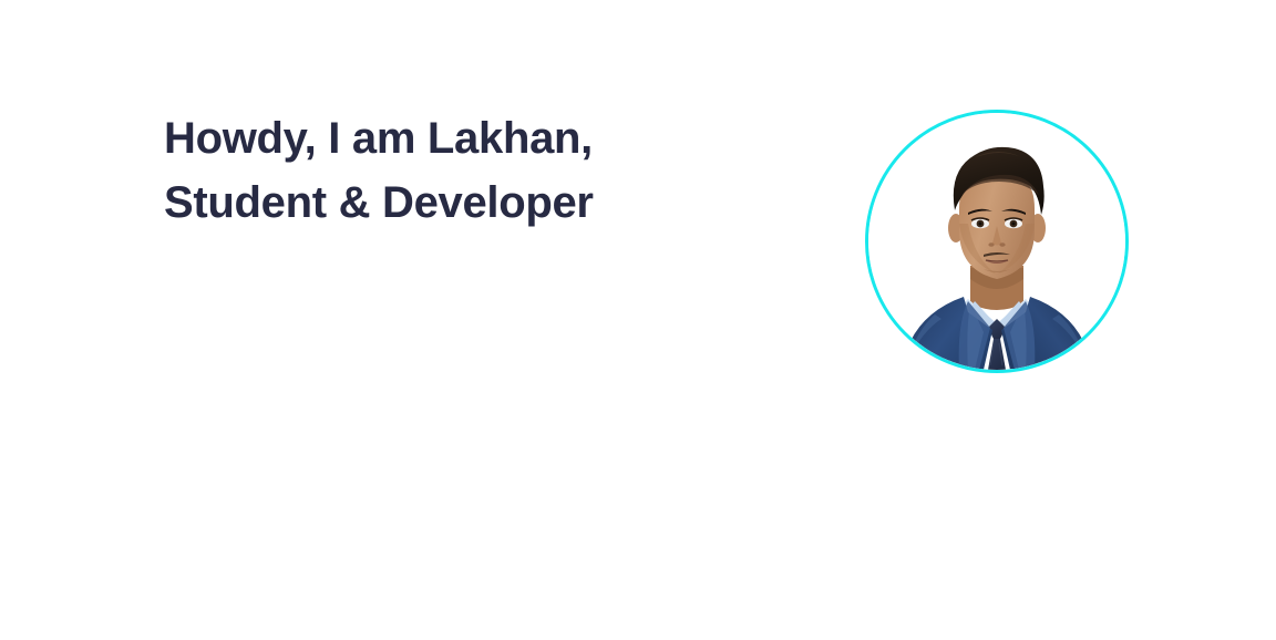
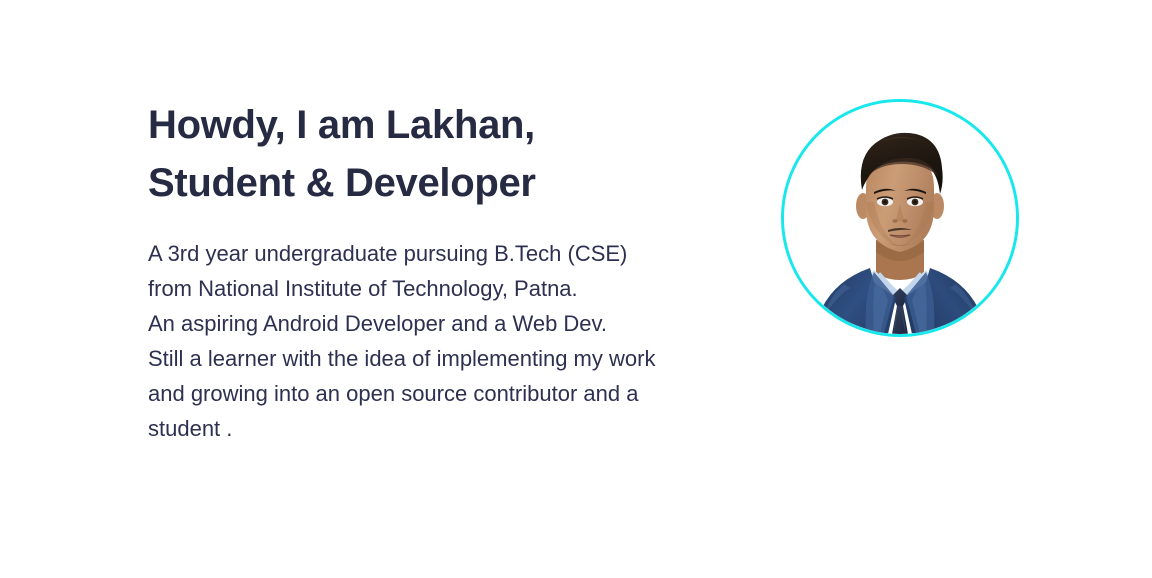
  Howdy, I am Lakhan,
  Student & Developer
+ A 3rd year undergraduate pursuing B.Tech (CSE) from National Institute of Technology, Patna.
+ An aspiring Android Developer and a Web Dev.
+ Still a learner with the idea of implementing my work and growing into an open source contributor and a student .
